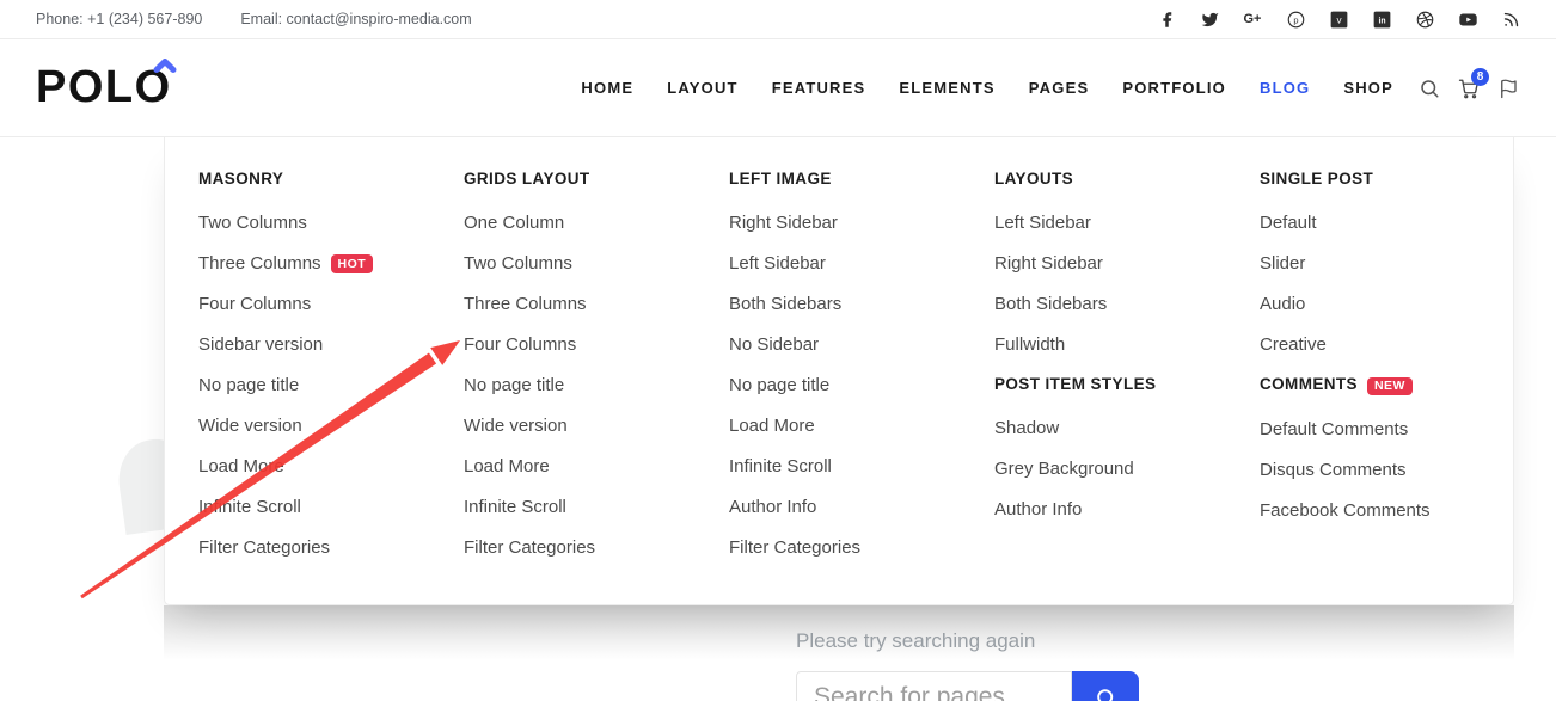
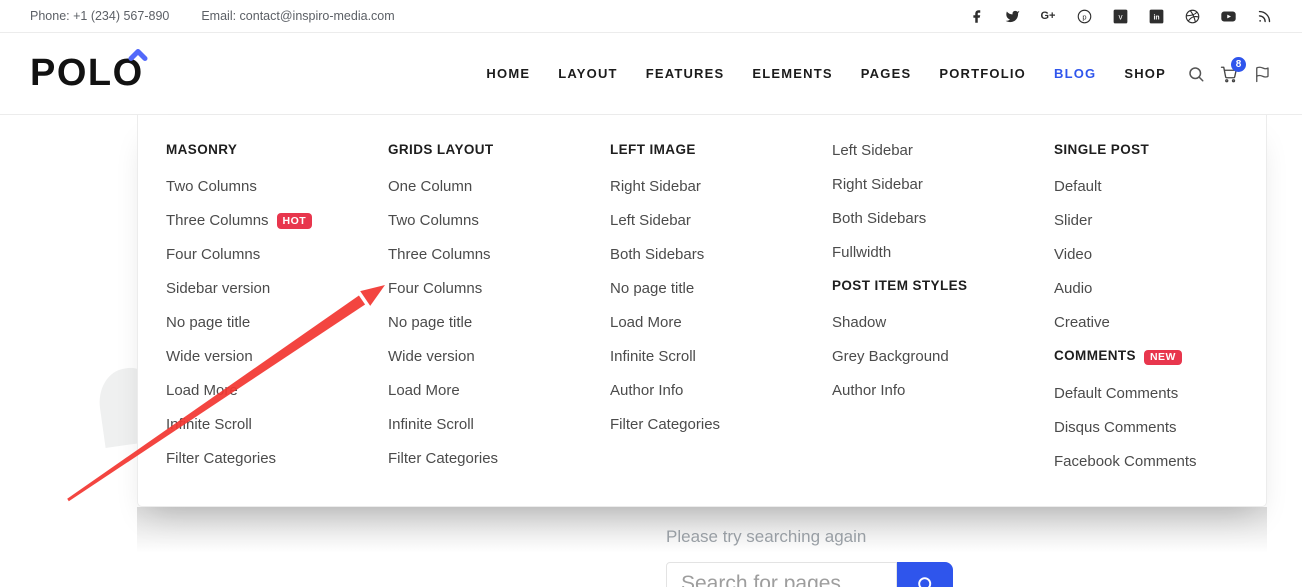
  Phone: +1 (234) 567-890
  Email: contact@inspiro-media.com
  G+
  p
  v
  POLO
  HOME
  LAYOUT
  FEATURES
  ELEMENTS
  PAGES
  PORTFOLIO
  BLOG
  SHOP
  8
  MASONRY
  Two Columns
  Three Columns
  HOT
  Four Columns
  Sidebar version
  No page title
  Wide version
  Load Mo
  Iinite Scroll
  Filter Categories
  GRIDS LAYOUT
  One Column
  Two Columns
  Three Columns
  Four Columns
  No page title
  Wide version
  Load More
  Infinite Scroll
  Filter Categories
  LEFT IMAGE
  Right Sidebar
  Left Sidebar
  Both Sidebars
- No Sidebar
  No page title
  Load More
  Infinite Scroll
  Author Info
  Filter Categories
- LAYOUTS
  Left Sidebar
  Right Sidebar
  Both Sidebars
  Fullwidth
  POST ITEM STYLES
  Shadow
  Grey Background
  Author Info
  SINGLE POST
  Default
  Slider
+ Video
  Audio
  Creative
  COMMENTS NEW
  Default Comments
  Disqus Comments
  Facebook Comments
  Please try searching again
  Search for pages
